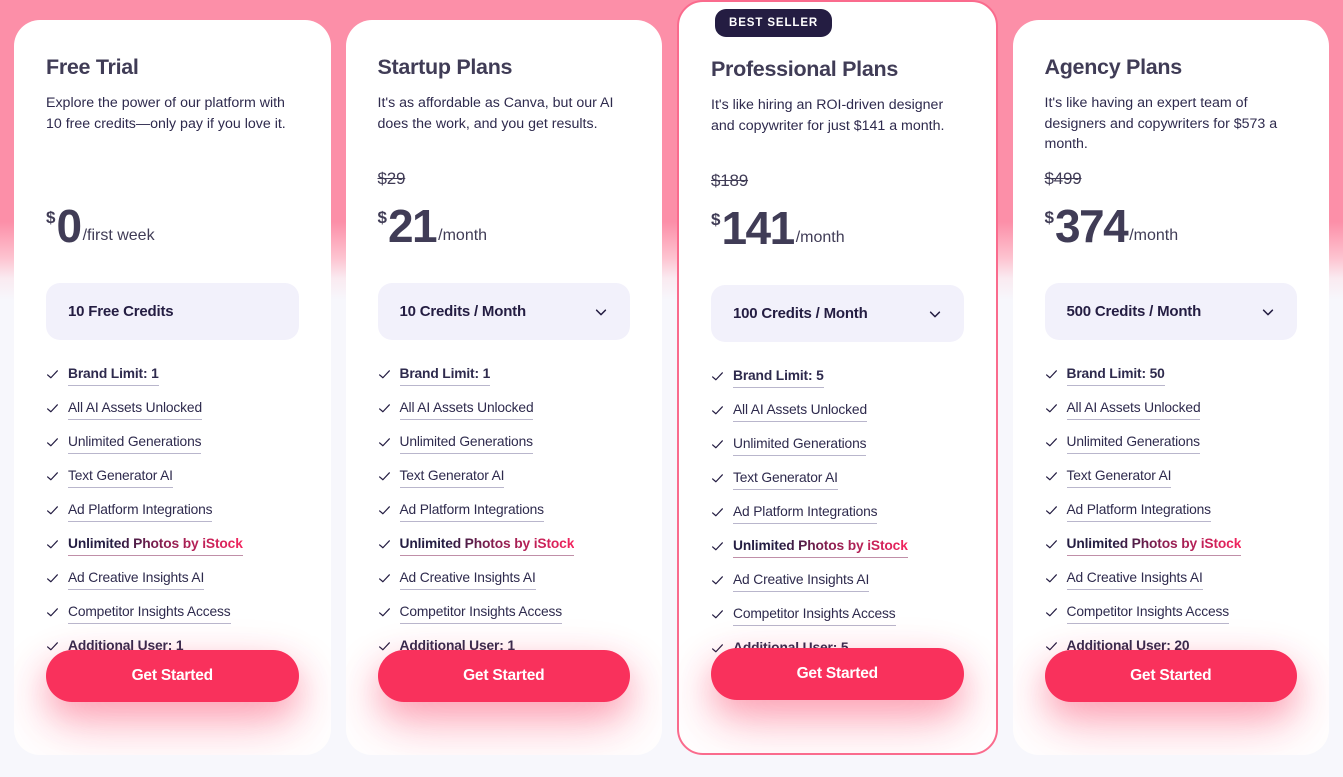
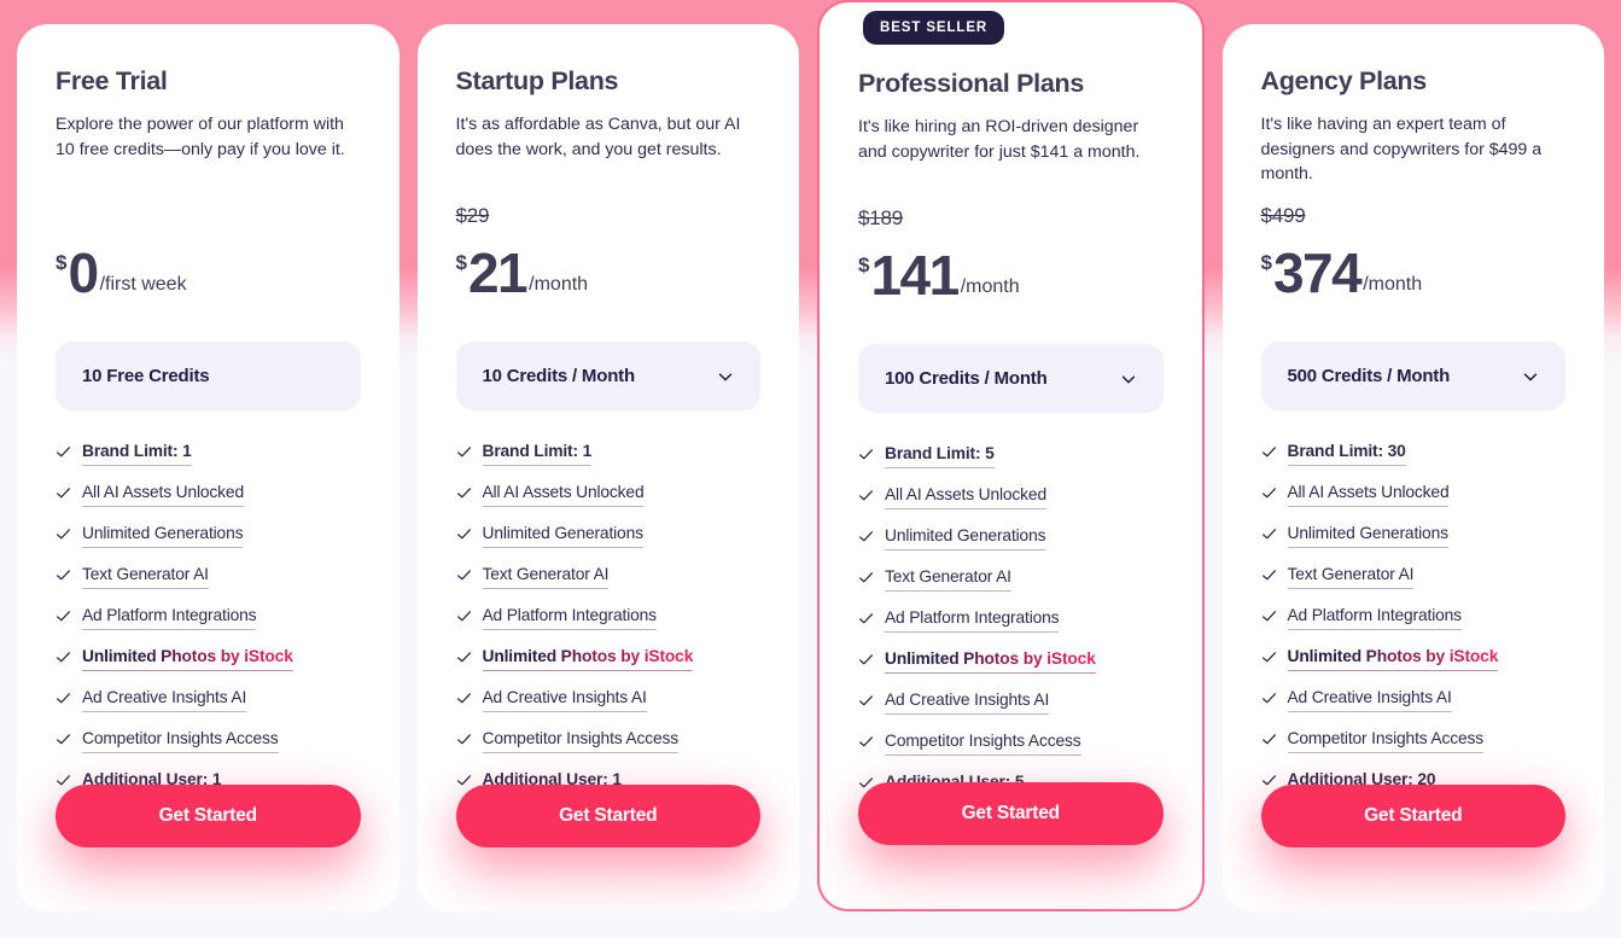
  Free Trial
  Explore the power of our platform with 10 free credits—only pay if you love it.
  $
  0
  /first week
  10 Free Credits
  Brand Limit: 1
  All AI Assets Unlocked
  Unlimited Generations
  Text Generator AI
  Ad Platform Integrations
  Unlimited Photos by iStock
  Ad Creative Insights AI
  Competitor Insights Access
  Additional User: 1
  Get Started
  Startup Plans
  It's as affordable as Canva, but our AI does the work, and you get results.
  $29
  $
  21
  /month
  10 Credits / Month
  Brand Limit: 1
  All AI Assets Unlocked
  Unlimited Generations
  Text Generator AI
  Ad Platform Integrations
  Unlimited Photos by iStock
  Ad Creative Insights AI
  Competitor Insights Access
  Additional User: 1
  Get Started
  BEST SELLER
  Professional Plans
  It's like hiring an ROI-driven designer and copywriter for just $141 a month.
  $189
  $
  141
  /month
  100 Credits / Month
  Brand Limit: 5
  All AI Assets Unlocked
  Unlimited Generations
  Text Generator AI
  Ad Platform Integrations
  Unlimited Photos by iStock
  Ad Creative Insights AI
  Competitor Insights Access
  Get Started
  Agency Plans
- It's like having an expert team of designers and copywriters for $573 a month.
+ It's like having an expert team of designers and copywriters for $499 a month.
  $499
  $
  374
  /month
  500 Credits / Month
- Brand Limit: 50
+ Brand Limit: 30
  All AI Assets Unlocked
  Unlimited Generations
  Text Generator AI
  Ad Platform Integrations
  Unlimited Photos by iStock
  Ad Creative Insights AI
  Competitor Insights Access
  Additional User: 20
  Get Started
